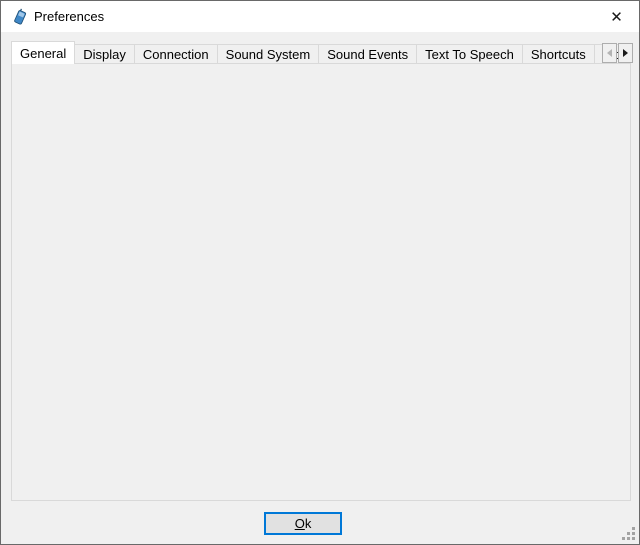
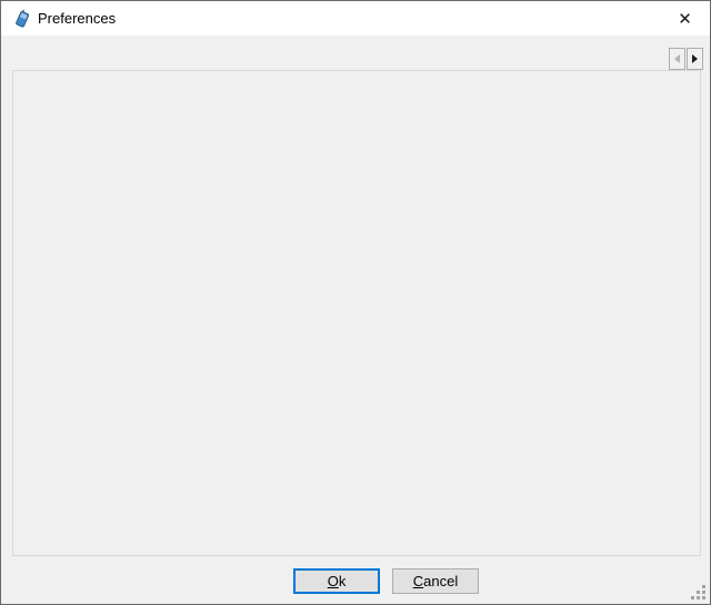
  Preferences
  ✕
- General
- Display
- Connection
- Sound System
- Sound Events
- Text To Speech
- Shortcuts
  O
  k
+ C
+ ancel
